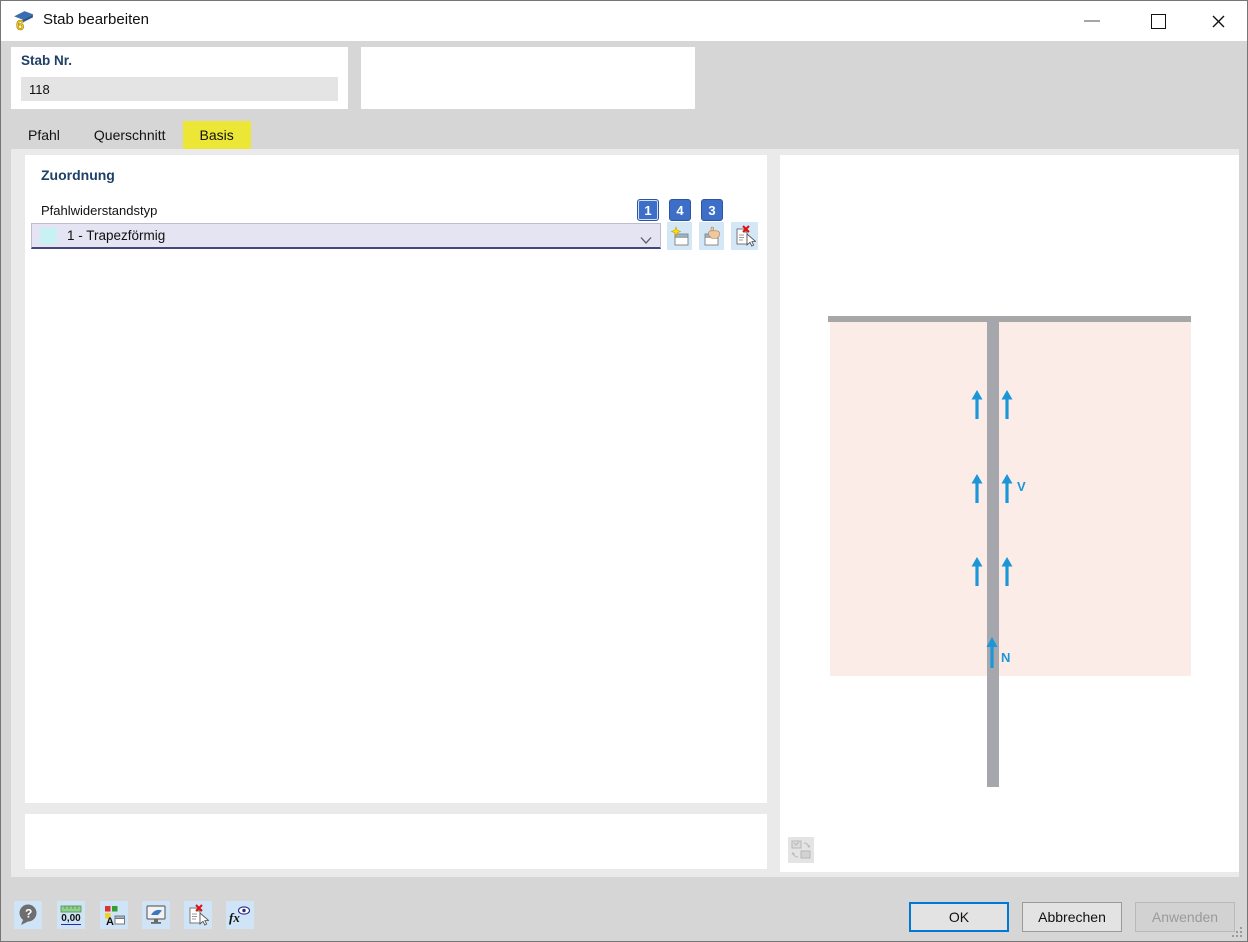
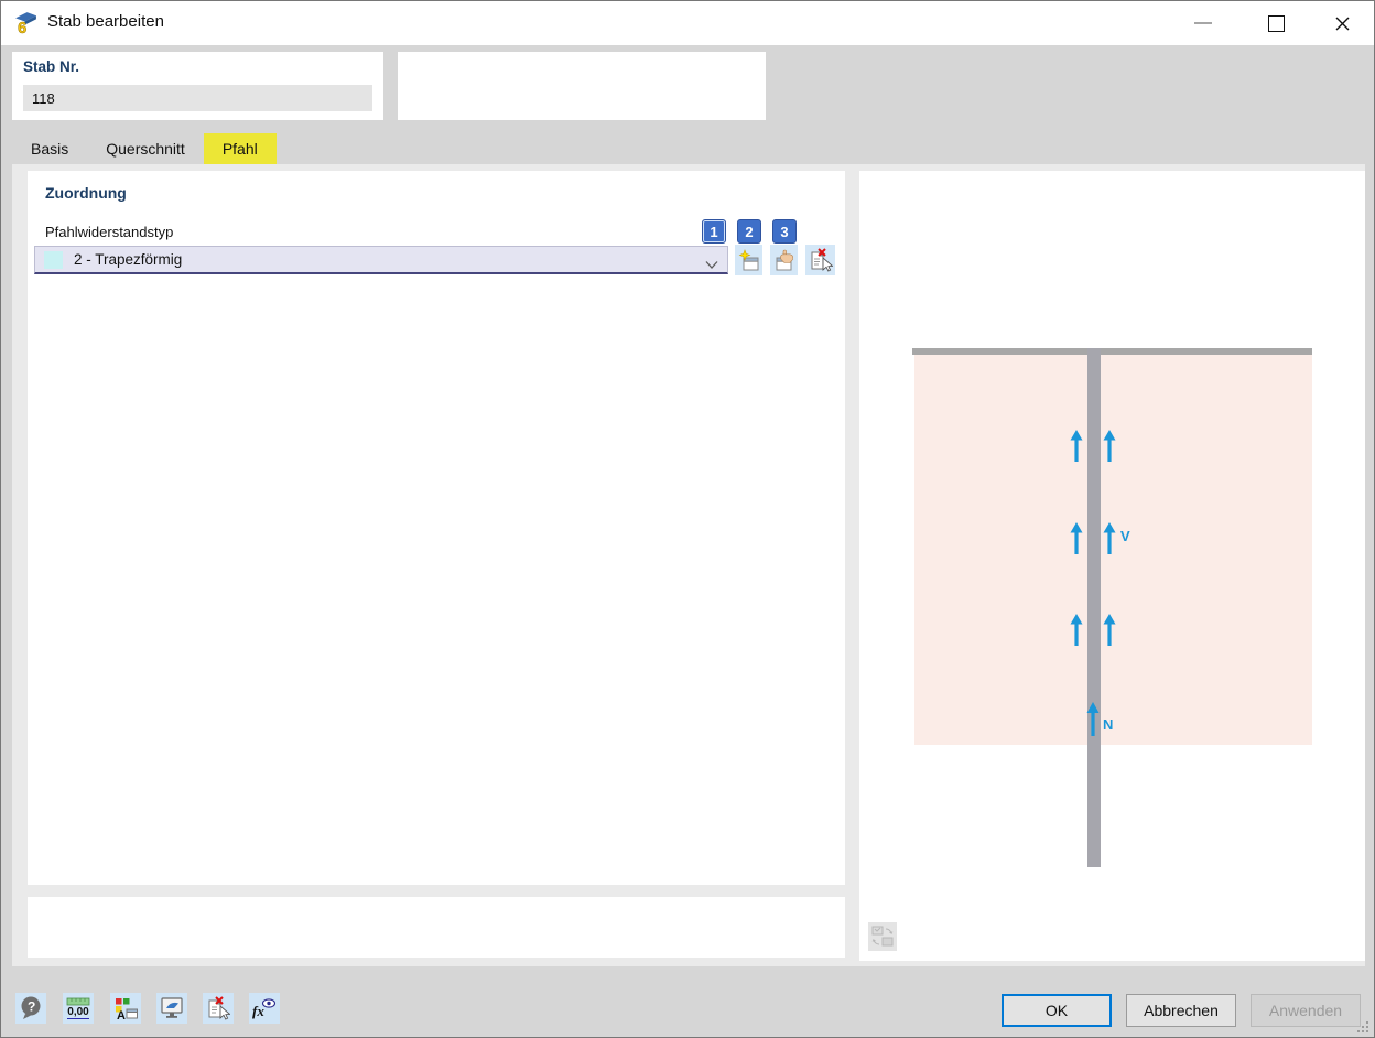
  6
  Stab bearbeiten
  Stab Nr.
  118
- Pfahl
+ Basis
  Querschnitt
- Basis
+ Pfahl
  Zuordnung
  Pfahlwiderstandstyp
  1
- 4
+ 2
  3
- 1 - Trapezförmig
+ 2 - Trapezförmig
  V
  N
  ?
  0,00
  A
  fx
  OK
  Abbrechen
  Anwenden
